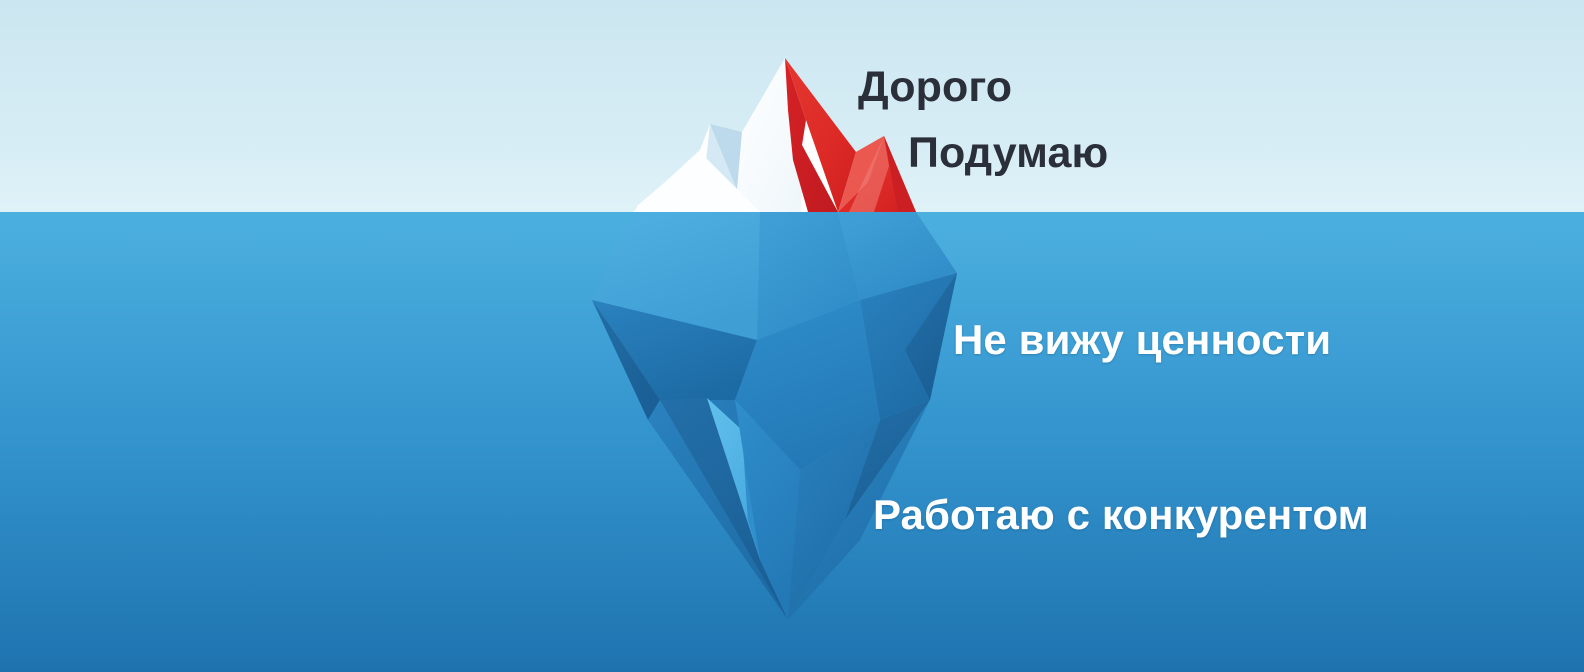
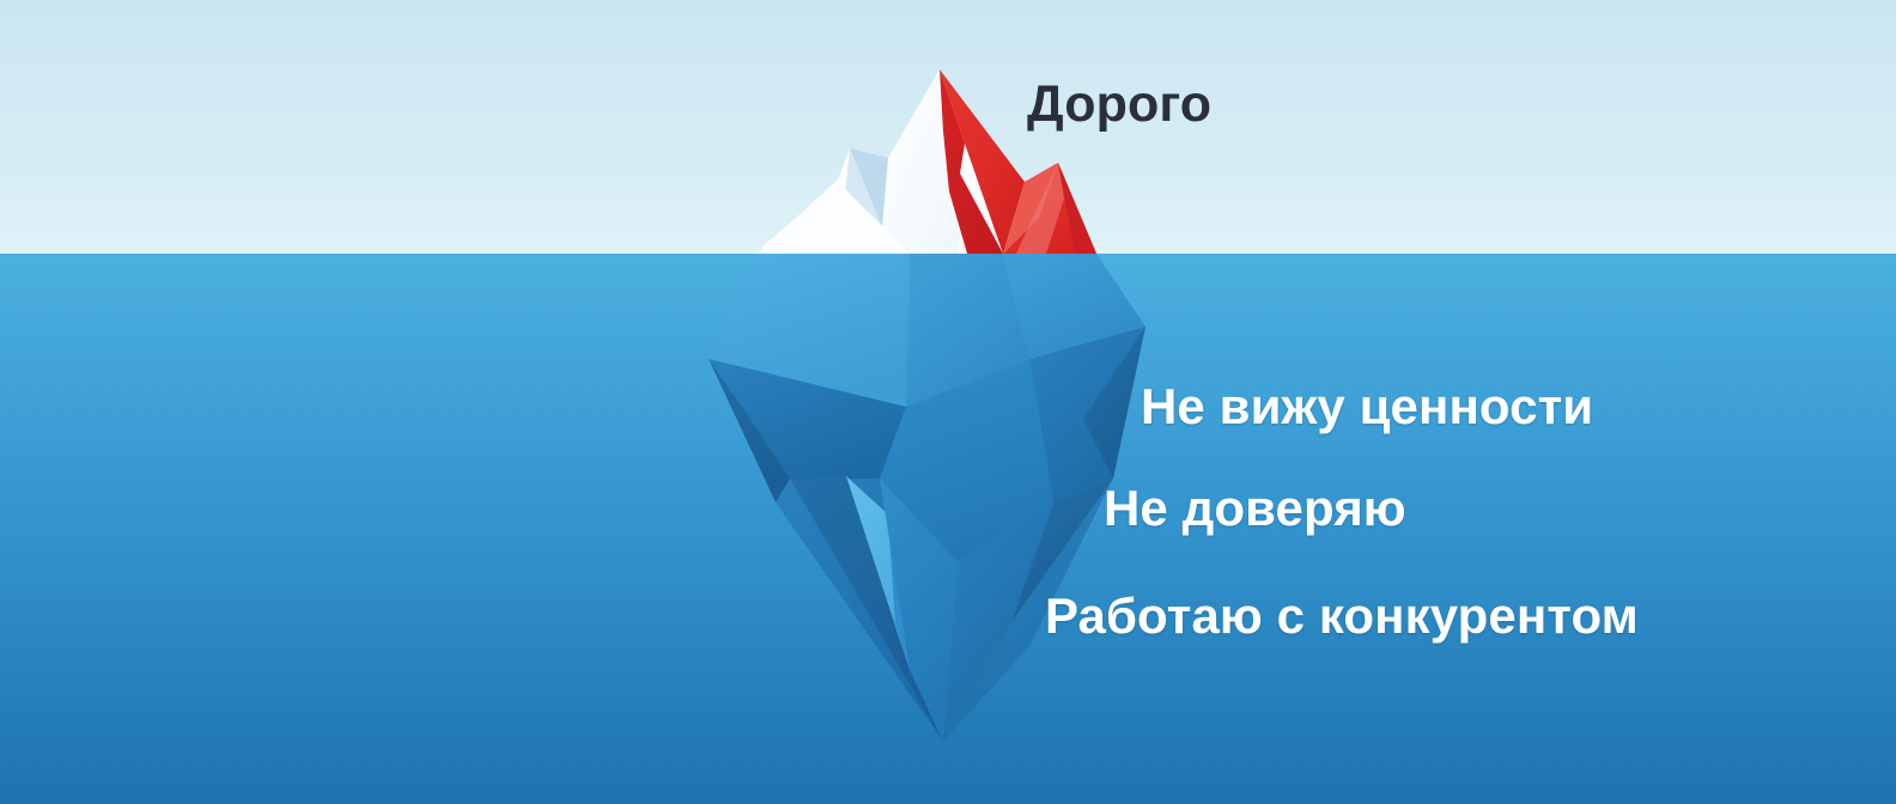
  Дорого
- Подумаю
  Не вижу ценности
+ Не доверяю
  Работаю с конкурентом
